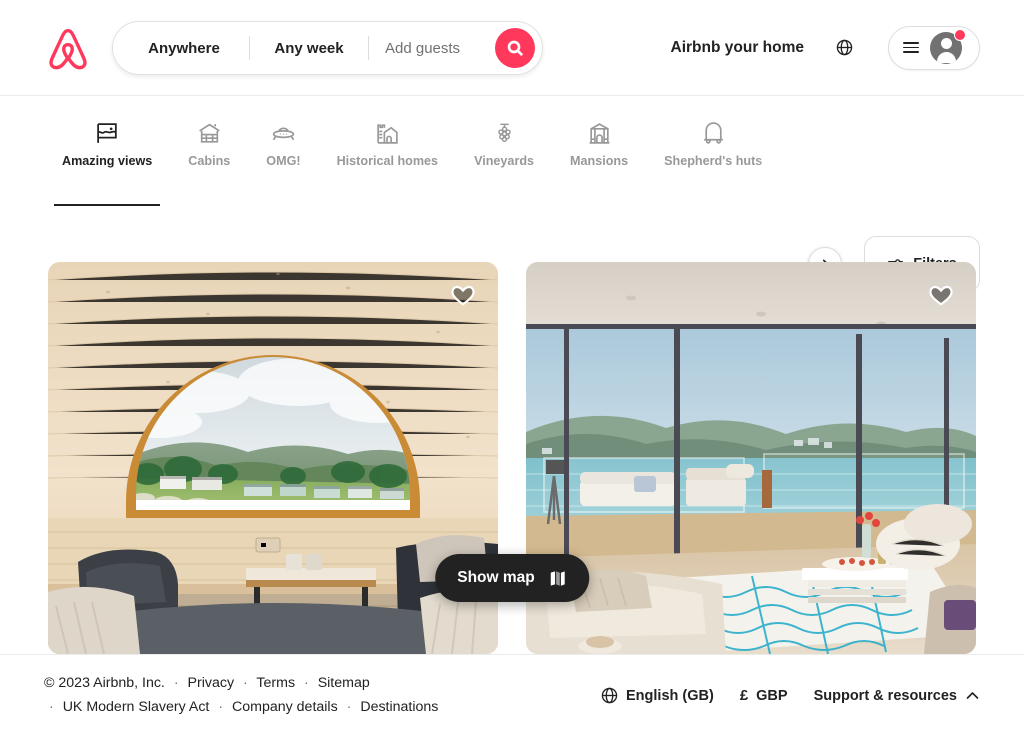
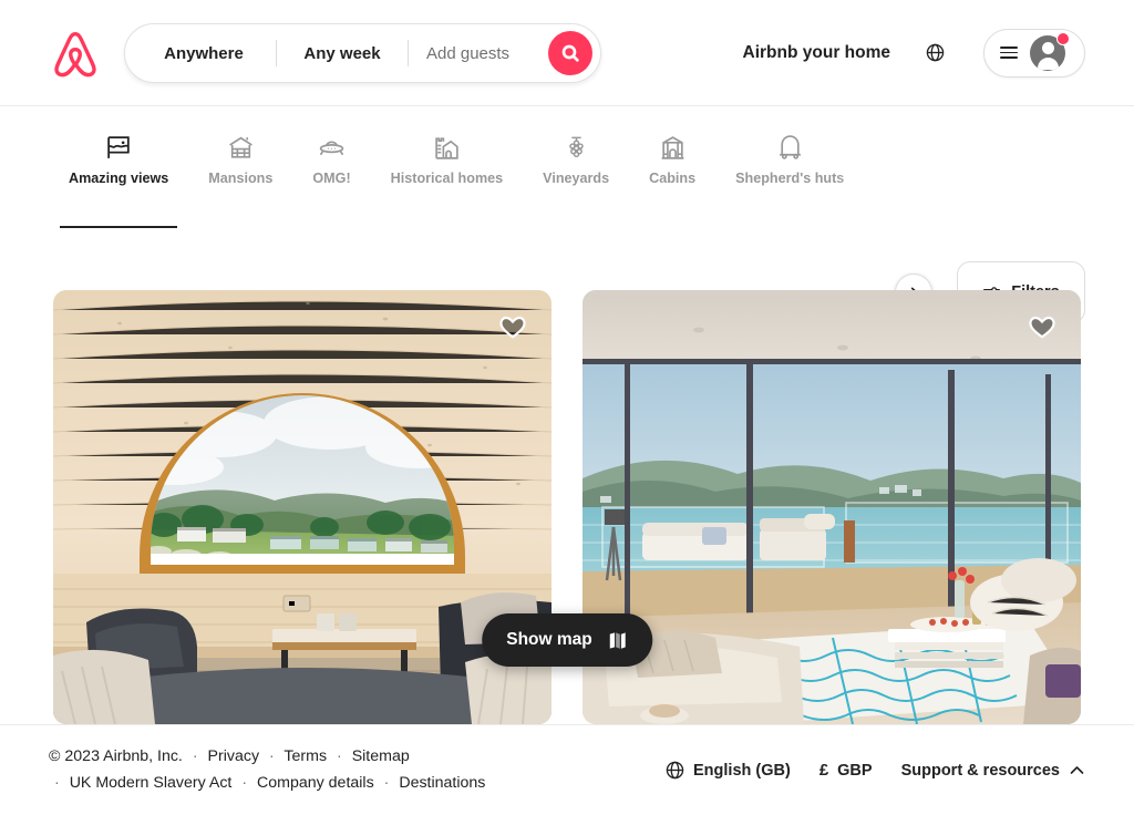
  Anywhere
  Any week
  Add guests
  Airbnb your home
  Amazing views
- Cabins
+ Mansions
  OMG!
  Historical homes
  Vineyards
- Mansions
+ Cabins
  Shepherd's hu
  Show map
  © 2023 Airbnb, Inc. · Privacy · Terms · Sitemap
  · UK Modern Slavery Act · Company details · Destinations
  English (GB)
  £
  GBP
  Support & resources
